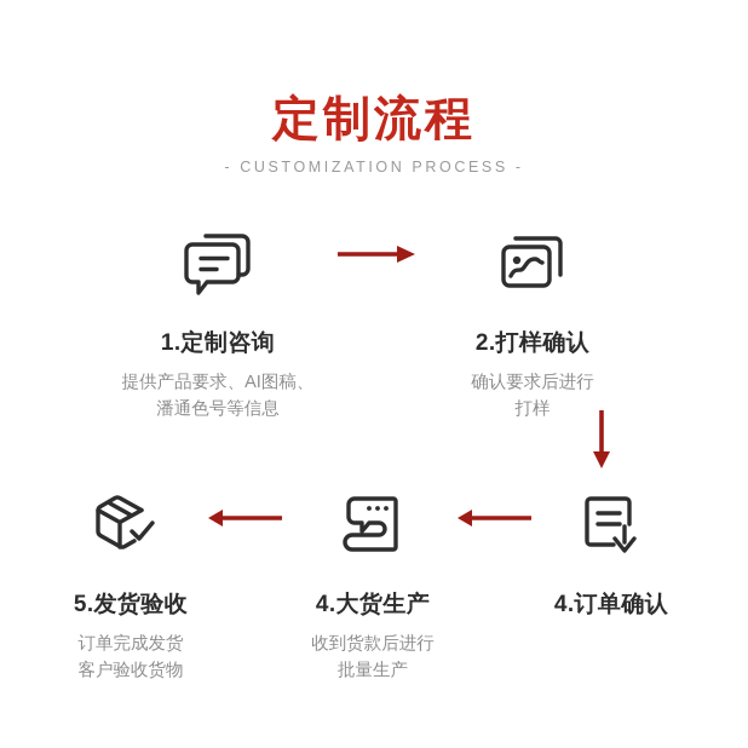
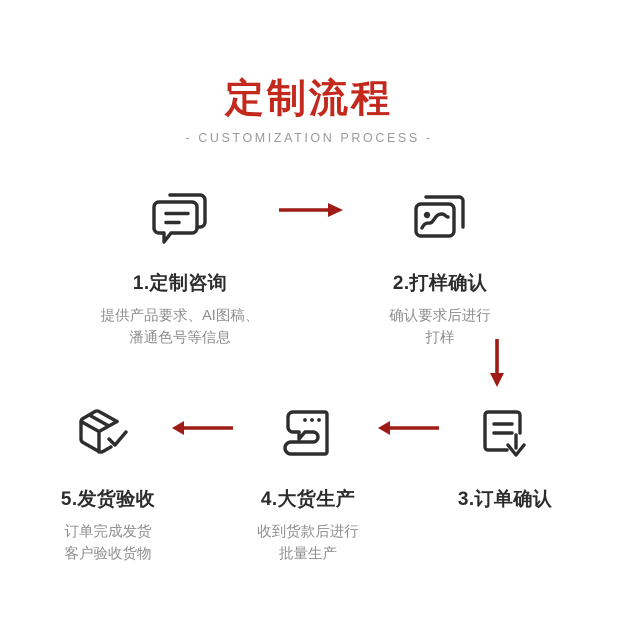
  定制流程
  - CUSTOMIZATION PROCESS -
  1.定制咨询
  提供产品要求、AI图稿、
  潘通色号等信息
  2.打样确认
  确认要求后进行
  打样
- 4.订单确认
+ 3.订单确认
  4.大货生产
  收到货款后进行
  批量生产
  5.发货验收
  订单完成发货
  客户验收货物
